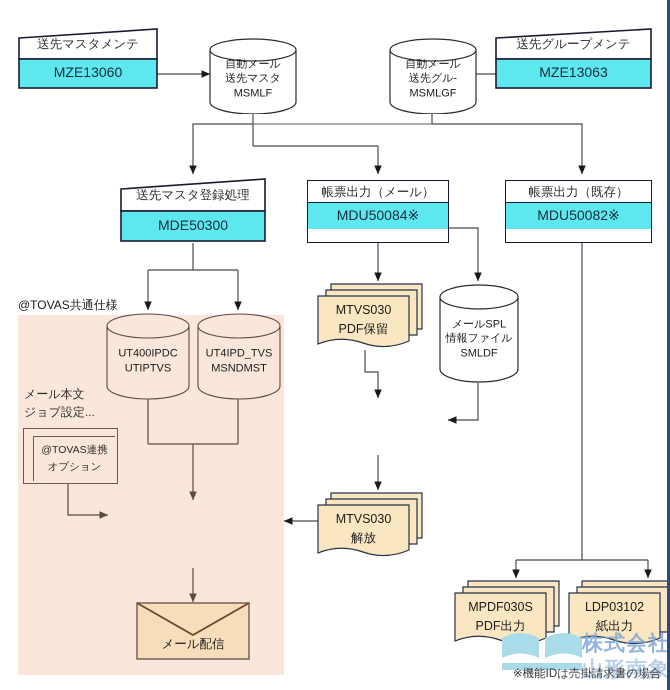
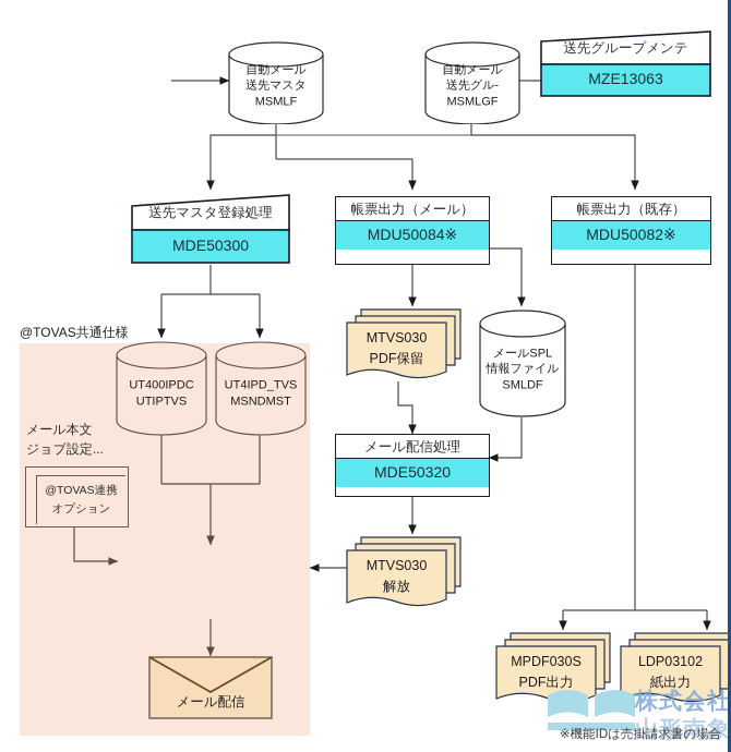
  @TOVAS共通仕様
- 送先マスタメンテ
- MZE13060
  自動メール
  送先マスタ
  MSMLF
  自動メール
  送先グル-
  MSMLGF
  送先グループメンテ
  MZE13063
  送先マスタ登録処理
  MDE50300
  帳票出力（メール）
  MDU50084※
  帳票出力（既存）
  MDU50082※
  UT400IPDC
  UTIPTVS
  UT4IPD_TVS
  MSNDMST
  MTVS030
  PDF保留
  メールSPL
  情報ファイル
  SMLDF
+ メール配信処理
+ MDE50320
  MTVS030
  解放
  メール本文
  ジョブ設定...
  @TOVAS連携
  オプション
  メール配信
  MPDF030S
  PDF出力
  LDP03102
  紙出力
  株式会社
  山形南象
  ※機能IDは売掛請求書の場合
